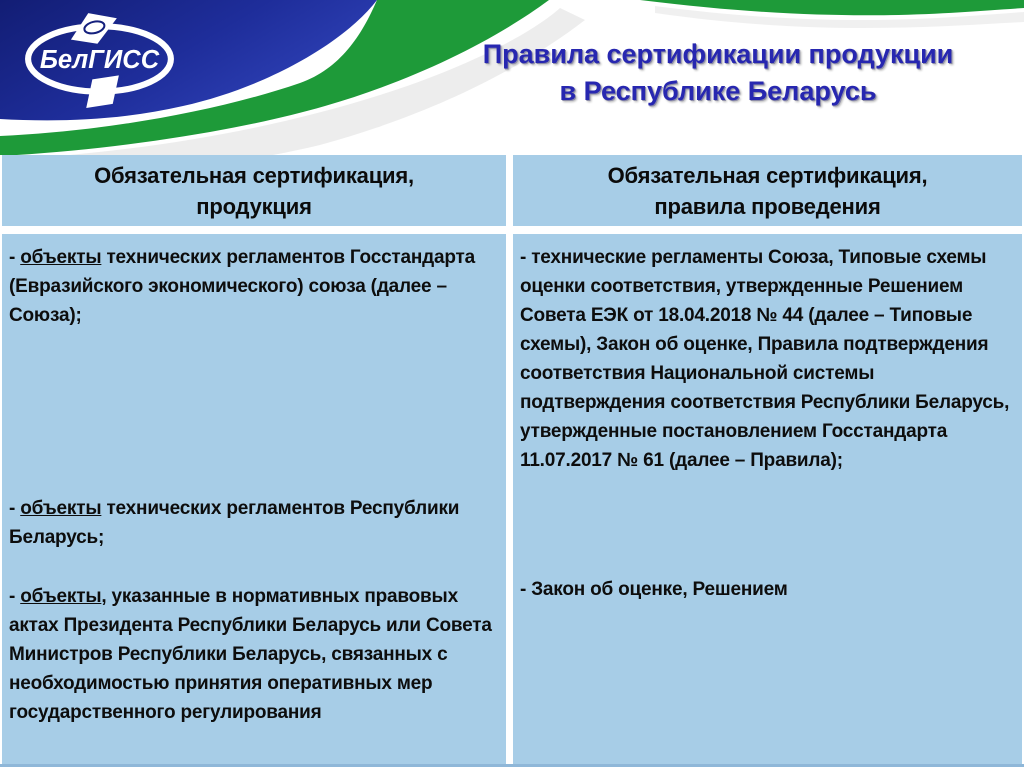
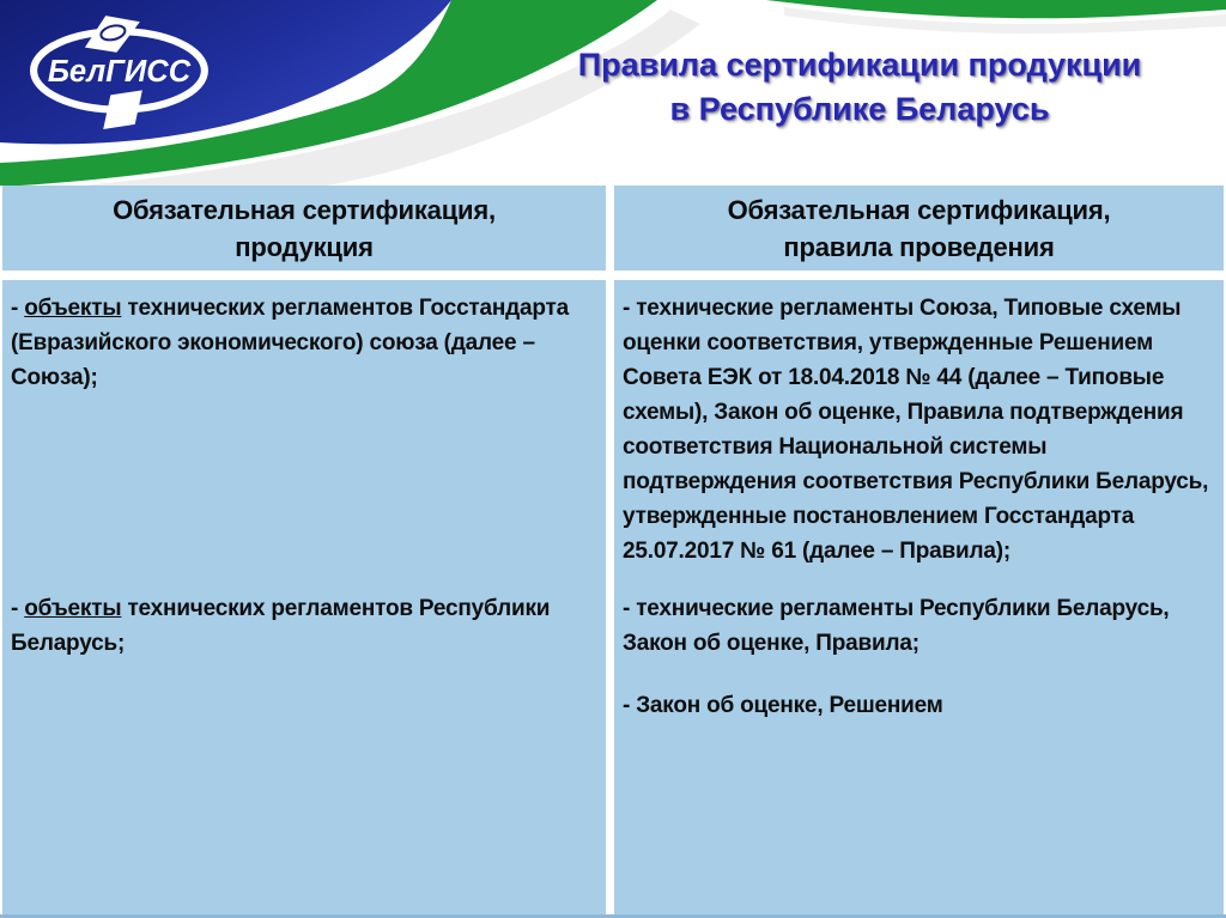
  БелГИСС
  Правила сертификации продукции
  в Республике Беларусь
  Обязательная сертификация,
  продукция
  Обязательная сертификация,
  правила проведения
  - объекты технических регламентов Госстандарта (Евразийского экономического) союза (далее – Союза);
  - объекты технических регламентов Республики Беларусь;
- - объекты, указанные в нормативных правовых актах Президента Республики Беларусь или Совета Министров Республики Беларусь, связанных с необходимостью принятия оперативных мер государственного регулирования
- - технические регламенты Союза, Типовые схемы оценки соответствия, утвержденные Решением Совета ЕЭК от 18.04.2018 № 44 (далее – Типовые схемы), Закон об оценке, Правила подтверждения соответствия Национальной системы подтверждения соответствия Республики Беларусь, утвержденные постановлением Госстандарта 11.07.2017 № 61 (далее – Правила);
+ - технические регламенты Союза, Типовые схемы оценки соответствия, утвержденные Решением Совета ЕЭК от 18.04.2018 № 44 (далее – Типовые схемы), Закон об оценке, Правила подтверждения соответствия Национальной системы подтверждения соответствия Республики Беларусь, утвержденные постановлением Госстандарта 25.07.2017 № 61 (далее – Правила);
+ - технические регламенты Республики Беларусь, Закон об оценке, Правила;
  - Закон об оценке, Решением
